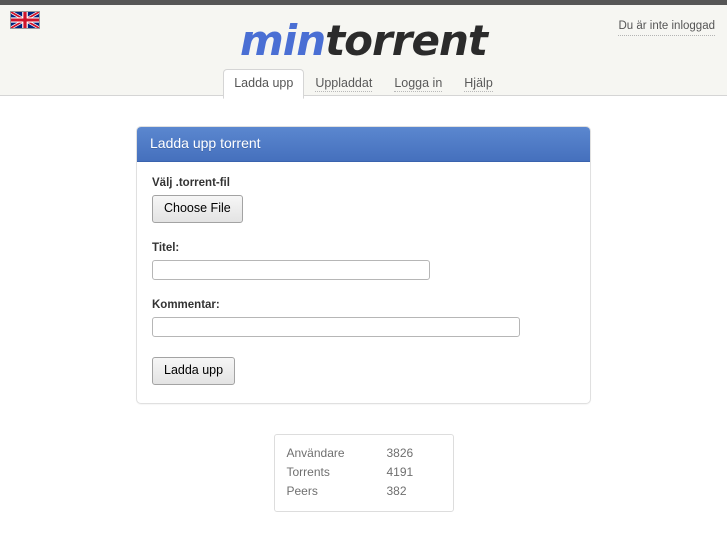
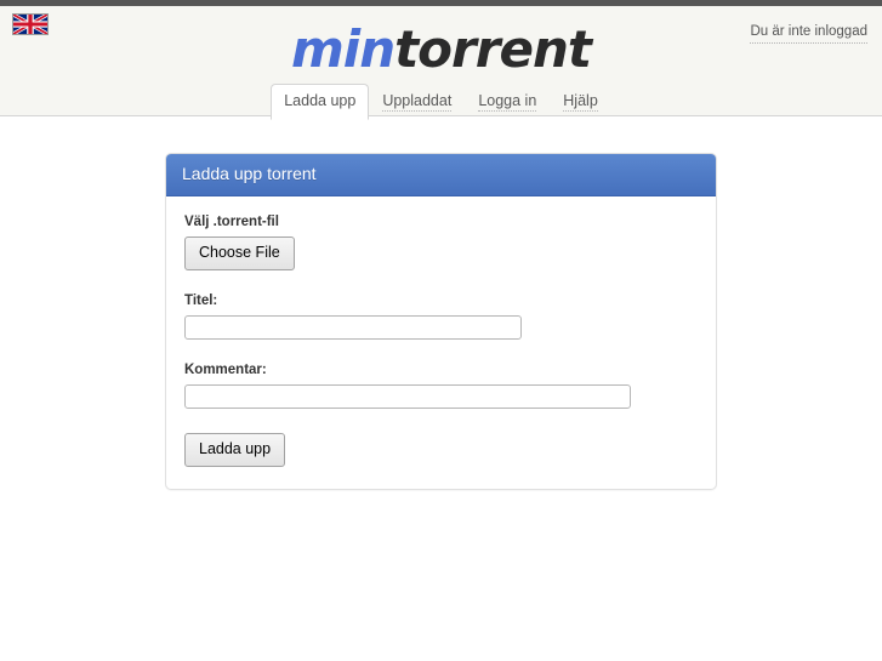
  Du är inte inloggad
  mintorrent
  Ladda upp Uppladdat Logga in Hjälp
  Ladda upp torrent
  Välj .torrent-fil
  Choose File
  Titel:
  Kommentar:
  Ladda upp
- Användare
- 3826
- Torrents
- 4191
- Peers
- 382
